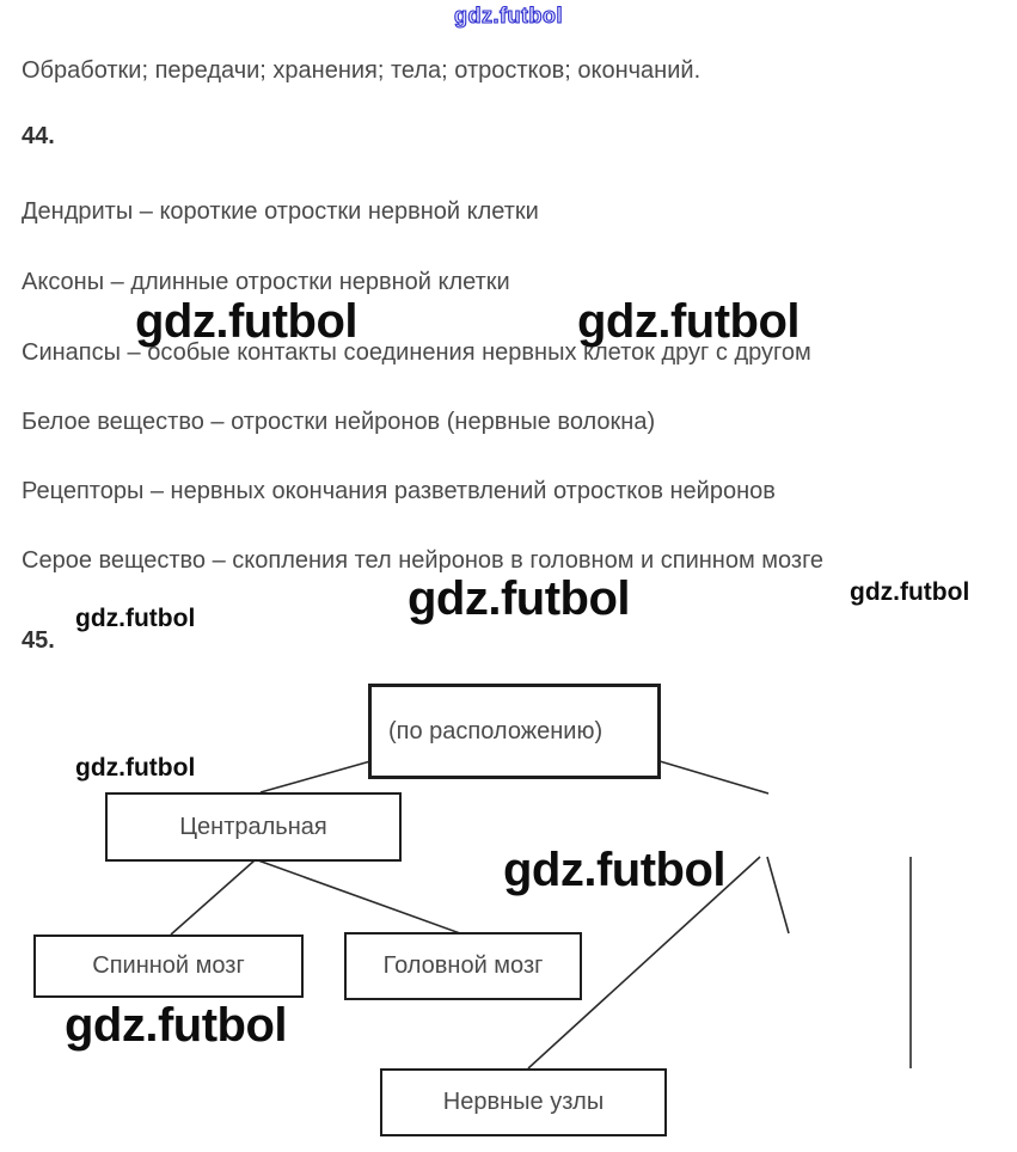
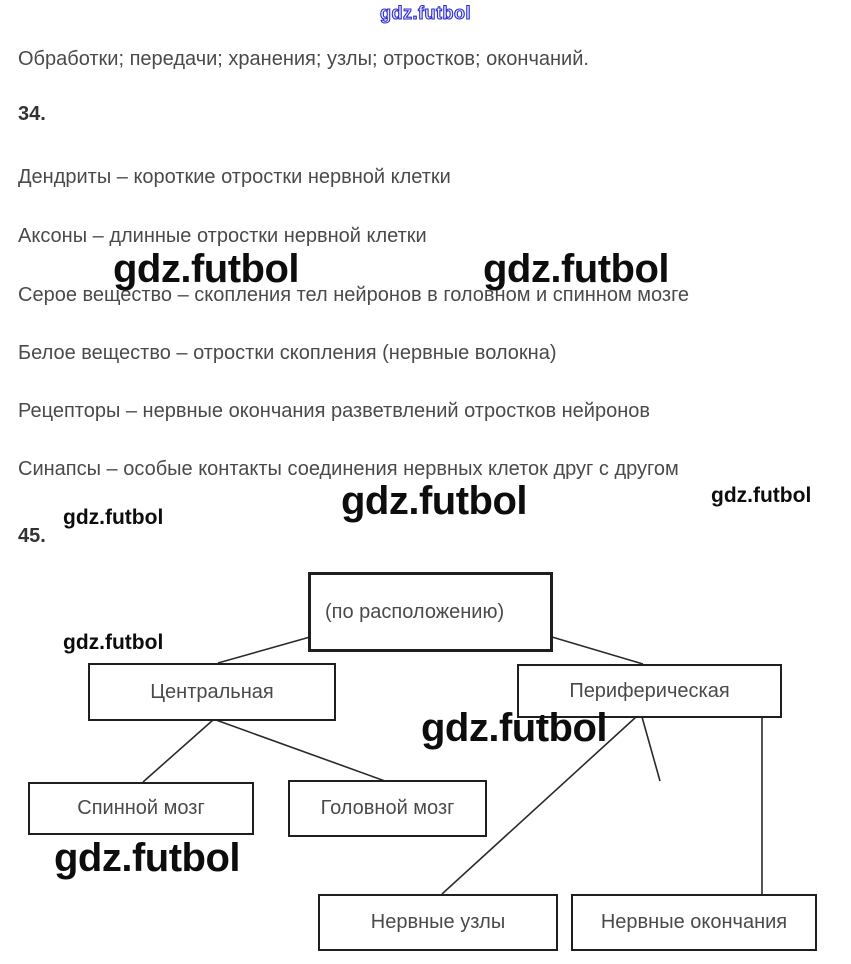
  gdz.futbol
- Обработки; передачи; хранения; тела; отростков; окончаний.
+ Обработки; передачи; хранения; узлы; отростков; окончаний.
- 44.
+ 34.
  Дендриты – короткие отростки нервной клетки
  Аксоны – длинные отростки нервной клетки
- Синапсы – особые контакты соединения нервных клеток друг с другом
+ Серое вещество – скопления тел нейронов в головном и спинном мозге
- Белое вещество – отростки нейронов (нервные волокна)
+ Белое вещество – отростки скопления (нервные волокна)
- Рецепторы – нервных окончания разветвлений отростков нейронов
+ Рецепторы – нервные окончания разветвлений отростков нейронов
- Серое вещество – скопления тел нейронов в головном и спинном мозге
+ Синапсы – особые контакты соединения нервных клеток друг с другом
  45.
  gdz.futbol
  gdz.futbol
  gdz.futbol
  gdz.futbol
  gdz.futbol
  gdz.futbol
  gdz.futbol
  gdz.futbol
  (по расположению)
  Центральная
+ Периферическая
  Спинной мозг
  Головной мозг
  Нервные узлы
+ Нервные окончания
